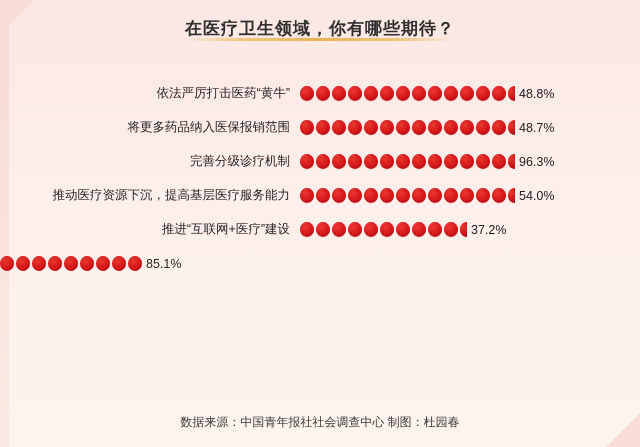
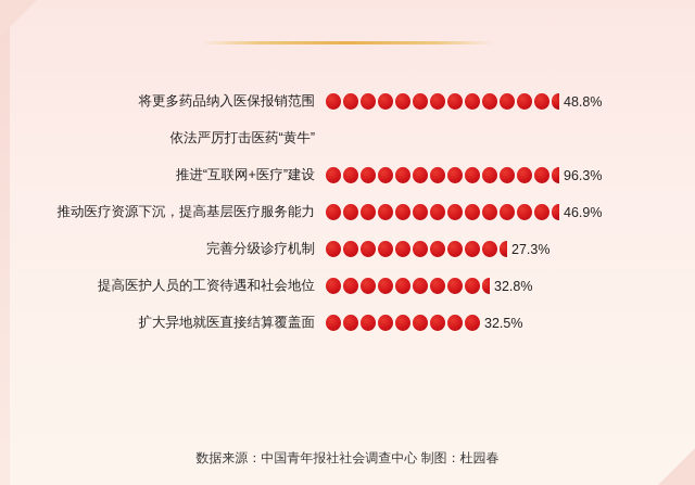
- 在医疗卫生领域，你有哪些期待？
- 依法严厉打击医药“黄牛”
+ 将更多药品纳入医保报销范围
  48.8%
- 将更多药品纳入医保报销范围
+ 依法严厉打击医药“黄牛”
- 48.7%
- 完善分级诊疗机制
+ 推进“互联网+医疗”建设
  96.3%
  推动医疗资源下沉，提高基层医疗服务能力
- 54.0%
+ 46.9%
- 推进“互联网+医疗”建设
+ 完善分级诊疗机制
- 37.2%
+ 27.3%
+ 提高医护人员的工资待遇和社会地位
+ 32.8%
+ 扩大异地就医直接结算覆盖面
- 85.1%
+ 32.5%
  数据来源：中国青年报社社会调查中心 制图：杜园春
